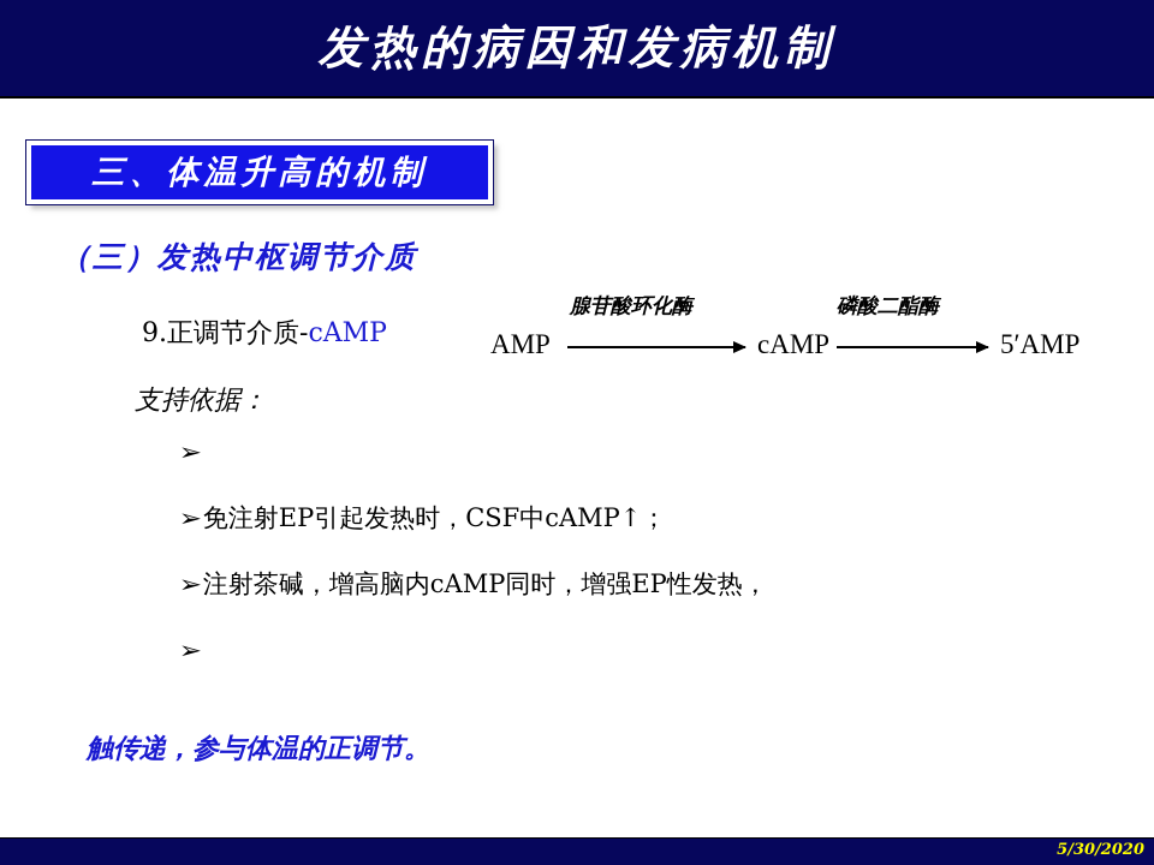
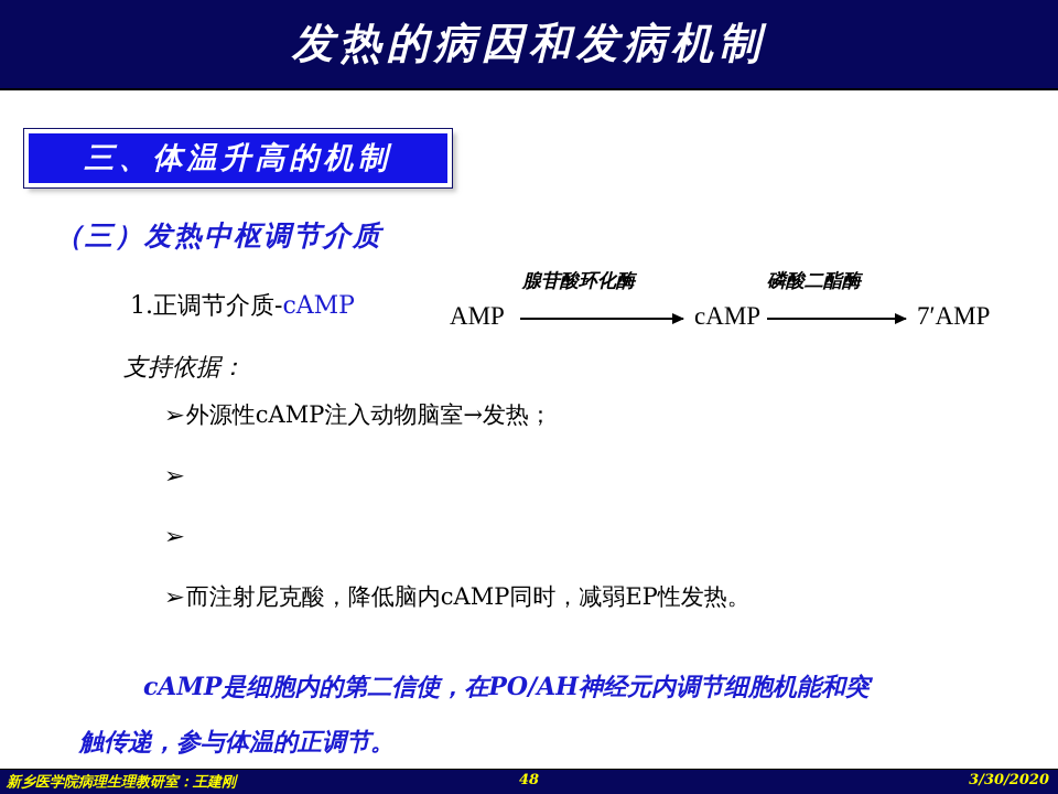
  发热的病因和发病机制
  三、体温升高的机制
  （三）发热中枢调节介质
- 9.正调节介质-cAMP
+ 1.正调节介质-cAMP
  支持依据：
  腺苷酸环化酶
  磷酸二酯酶
  AMP
  cAMP
- 5′AMP
+ 7′AMP
  ➢
+ 外源性cAMP注入动物脑室→发热；
  ➢
- 免注射EP引起发热时，CSF中cAMP↑；
  ➢
- 注射茶碱，增高脑内cAMP同时，增强EP性发热，
  ➢
+ 而注射尼克酸，降低脑内cAMP同时，减弱EP性发热。
+ cAMP是细胞内的第二信使，在PO/AH神经元内调节细胞机能和突
  触传递，参与体温的正调节。
+ 新乡医学院病理生理教研室：王建刚
+ 48
- 5/30/2020
+ 3/30/2020
